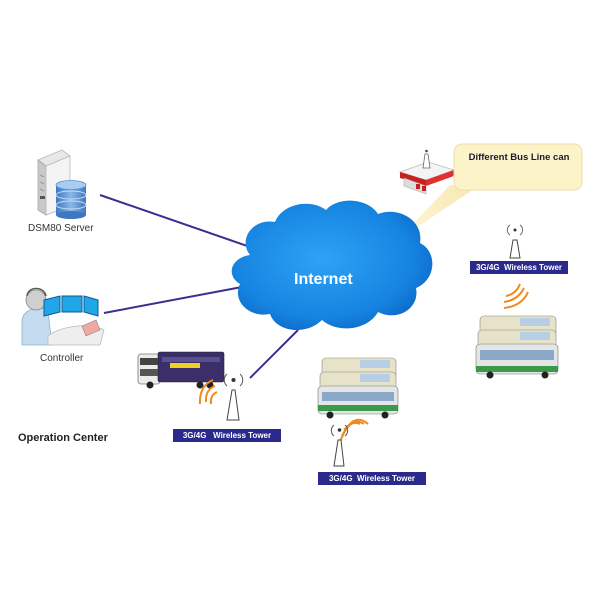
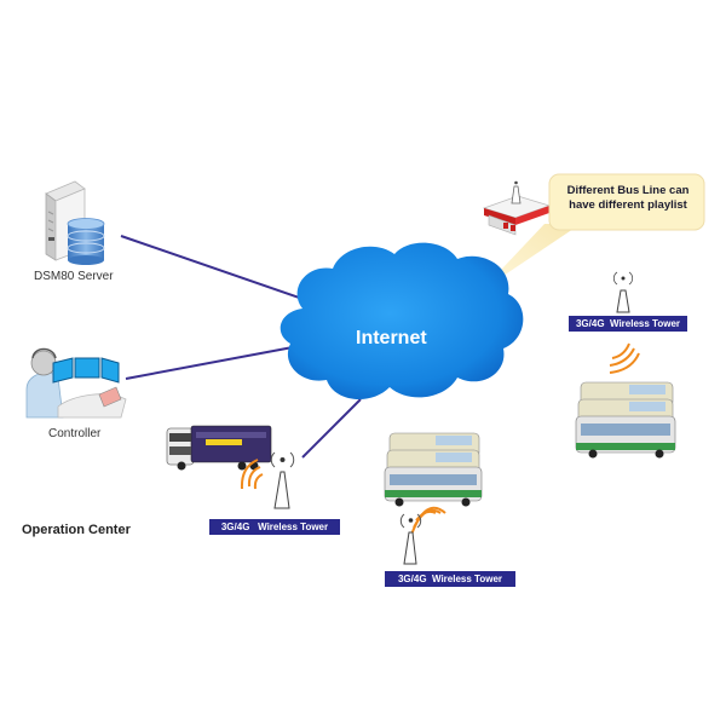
  Internet
  DSM80 Server
  Controller
  Operation Center
  Different Bus Line can
+ have different playlist
  3G/4G Wireless Tower
  3G/4G Wireless Tower
  3G/4G Wireless Tower
